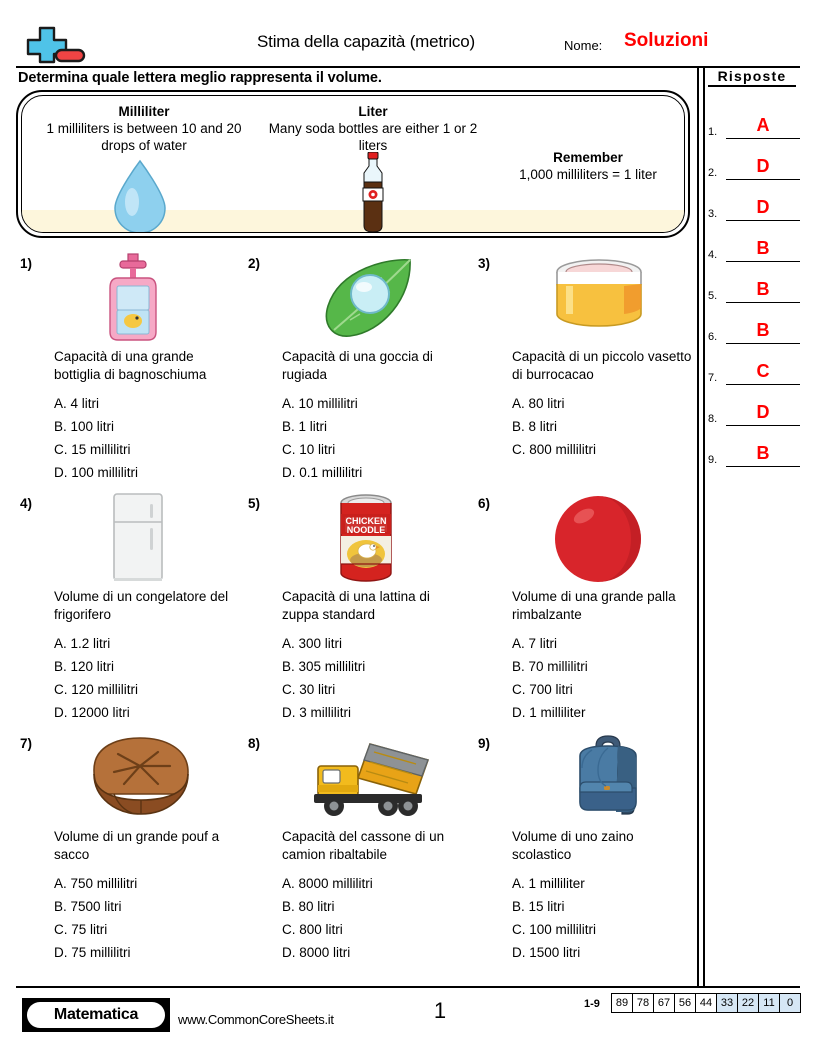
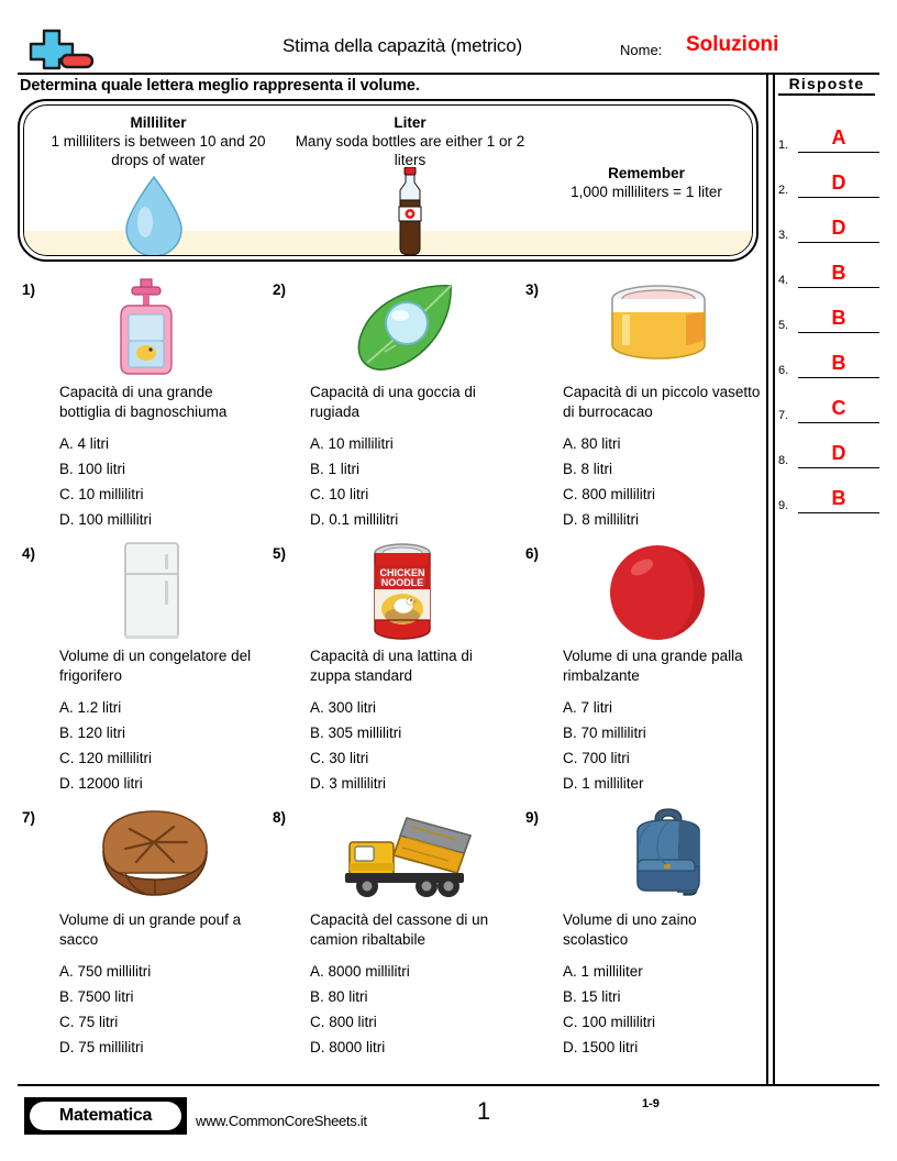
  Stima della capazità (metrico)
  Nome:
  Soluzioni
  Determina quale lettera meglio rappresenta il volume.
  Milliliter
  1 milliliters is between 10 and 20 drops of water
  Liter
  Many soda bottles are either 1 or 2 liters
  Remember
  1,000 milliliters = 1 liter
  1)
  Capacità di una grande bottiglia di bagnoschiuma
  A. 4 litri
  B. 100 litri
- C. 15 millilitri
+ C. 10 millilitri
  D. 100 millilitri
  2)
  Capacità di una goccia di rugiada
  A. 10 millilitri
  B. 1 litri
  C. 10 litri
  D. 0.1 millilitri
  3)
  Capacità di un piccolo vasetto di burrocacao
  A. 80 litri
  B. 8 litri
  C. 800 millilitri
+ D. 8 millilitri
  4)
  Volume di un congelatore del frigorifero
  A. 1.2 litri
  B. 120 litri
  C. 120 millilitri
  D. 12000 litri
  5)
  CHICKEN
  NOODLE
  Capacità di una lattina di zuppa standard
  A. 300 litri
  B. 305 millilitri
  C. 30 litri
  D. 3 millilitri
  6)
  Volume di una grande palla rimbalzante
  A. 7 litri
  B. 70 millilitri
  C. 700 litri
  D. 1 milliliter
  7)
  Volume di un grande pouf a sacco
  A. 750 millilitri
  B. 7500 litri
  C. 75 litri
  D. 75 millilitri
  8)
  Capacità del cassone di un camion ribaltabile
  A. 8000 millilitri
  B. 80 litri
  C. 800 litri
  D. 8000 litri
  9)
  Volume di uno zaino scolastico
  A. 1 milliliter
  B. 15 litri
  C. 100 millilitri
  D. 1500 litri
  Risposte
  1.
  A
  2.
  D
  3.
  D
  4.
  B
  5.
  B
  6.
  B
  7.
  C
  8.
  D
  9.
  B
  Matematica
  www.CommonCoreSheets.it
  1
  1-9
- 89
- 78
- 67
- 56
- 44
- 33
- 22
- 11
- 0
